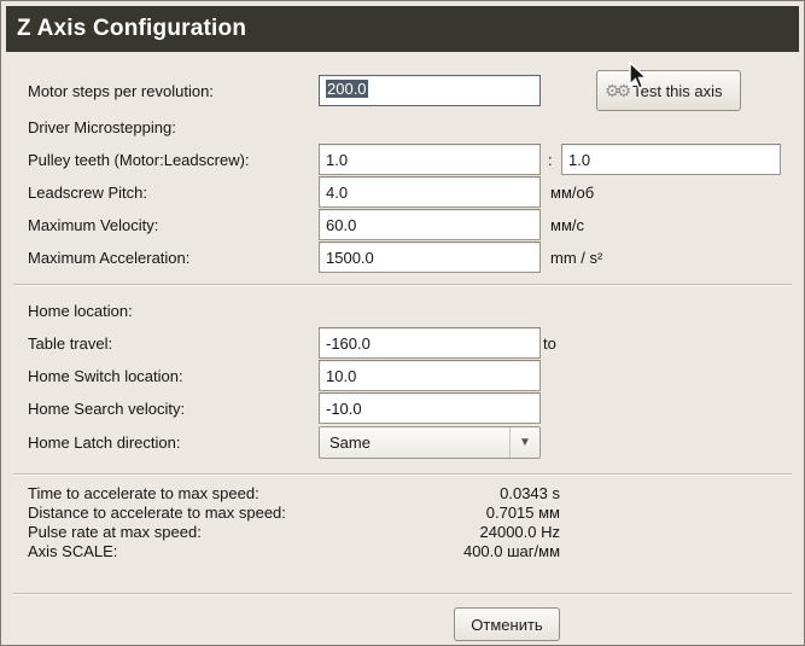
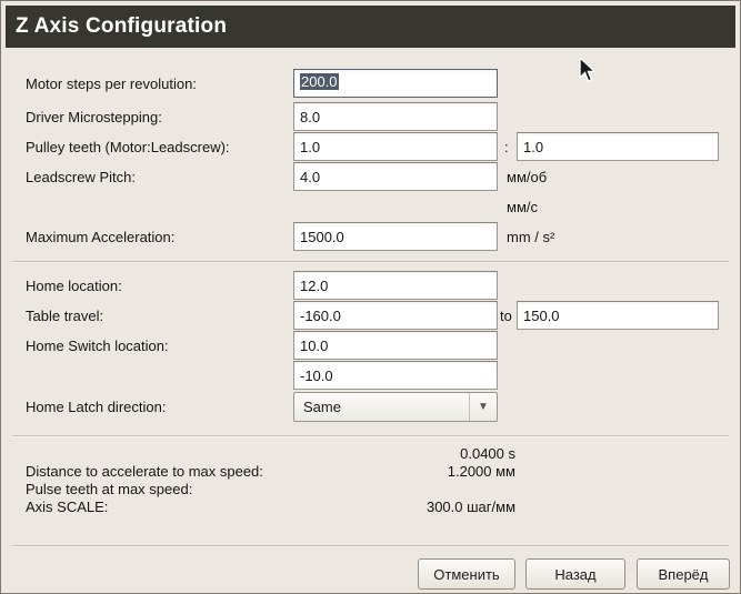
  Z Axis Configuration
  Motor steps per revolution:
  200.0
- ⚙⚙ Test this axis
  Driver Microstepping:
+ 8.0
  Pulley teeth (Motor:Leadscrew):
  1.0
  :
  1.0
  Leadscrew Pitch:
  4.0
  мм/об
- Maximum Velocity:
- 60.0
  мм/с
  Maximum Acceleration:
  1500.0
  mm / s²
  Home location:
+ 12.0
  Table travel:
  -160.0
  to
+ 150.0
  Home Switch location:
  10.0
- Home Search velocity:
  -10.0
  Home Latch direction:
  Same
  ▼
- Time to accelerate to max speed:
- 0.0343 s
+ 0.0400 s
  Distance to accelerate to max speed:
- 0.7015 мм
+ 1.2000 мм
- Pulse rate at max speed:
+ Pulse teeth at max speed:
- 24000.0 Hz
  Axis SCALE:
- 400.0 шаг/мм
+ 300.0 шаг/мм
  Отменить
+ Назад
+ Вперёд
